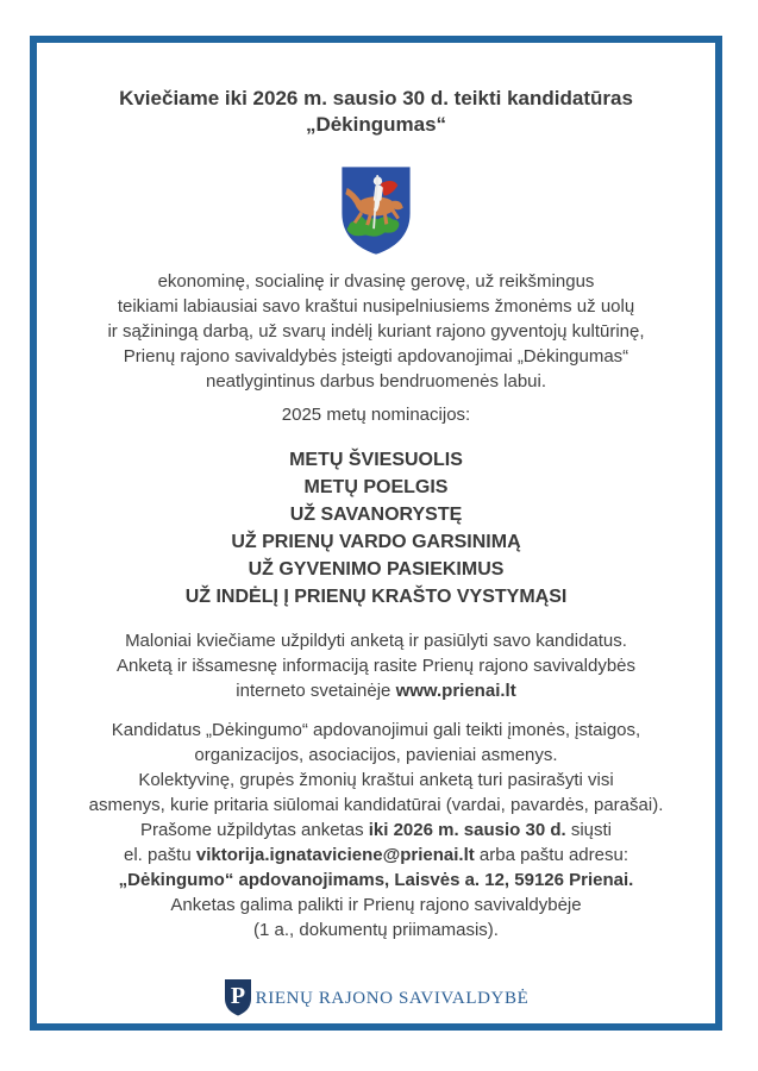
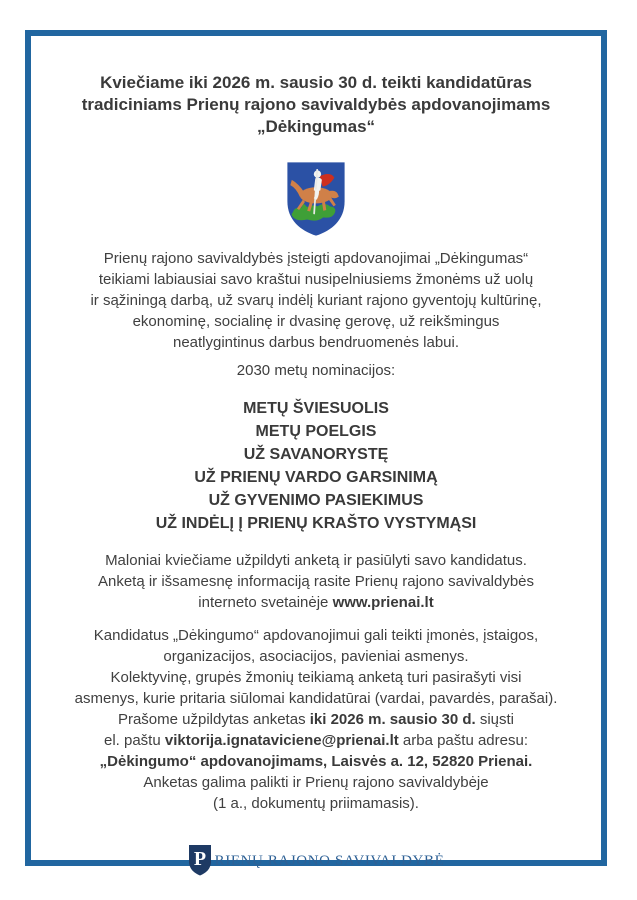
  Kviečiame iki 2026 m. sausio 30 d. teikti kandidatūras
+ tradiciniams Prienų rajono savivaldybės apdovanojimams
  „Dėkingumas“
- ekonominę, socialinę ir dvasinę gerovę, už reikšmingus
+ Prienų rajono savivaldybės įsteigti apdovanojimai „Dėkingumas“
  teikiami labiausiai savo kraštui nusipelniusiems žmonėms už uolų
  ir sąžiningą darbą, už svarų indėlį kuriant rajono gyventojų kultūrinę,
- Prienų rajono savivaldybės įsteigti apdovanojimai „Dėkingumas“
+ ekonominę, socialinę ir dvasinę gerovę, už reikšmingus
  neatlygintinus darbus bendruomenės labui.
- 2025 metų nominacijos:
+ 2030 metų nominacijos:
  METŲ ŠVIESUOLIS
  METŲ POELGIS
  UŽ SAVANORYSTĘ
  UŽ PRIENŲ VARDO GARSINIMĄ
  UŽ GYVENIMO PASIEKIMUS
  UŽ INDĖLĮ Į PRIENŲ KRAŠTO VYSTYMĄSI
  Maloniai kviečiame užpildyti anketą ir pasiūlyti savo kandidatus.
  Anketą ir išsamesnę informaciją rasite Prienų rajono savivaldybės
  interneto svetainėje www.prienai.lt
  Kandidatus „Dėkingumo“ apdovanojimui gali teikti įmonės, įstaigos,
  organizacijos, asociacijos, pavieniai asmenys.
- Kolektyvinę, grupės žmonių kraštui anketą turi pasirašyti visi
+ Kolektyvinę, grupės žmonių teikiamą anketą turi pasirašyti visi
  asmenys, kurie pritaria siūlomai kandidatūrai (vardai, pavardės, parašai).
  Prašome užpildytas anketas iki 2026 m. sausio 30 d. siųsti
  el. paštu viktorija.ignataviciene@prienai.lt arba paštu adresu:
- „Dėkingumo“ apdovanojimams, Laisvės a. 12, 59126 Prienai.
+ „Dėkingumo“ apdovanojimams, Laisvės a. 12, 52820 Prienai.
  Anketas galima palikti ir Prienų rajono savivaldybėje
  (1 a., dokumentų priimamasis).
  P
  RIENŲ RAJONO SAVIVALDYBĖ
